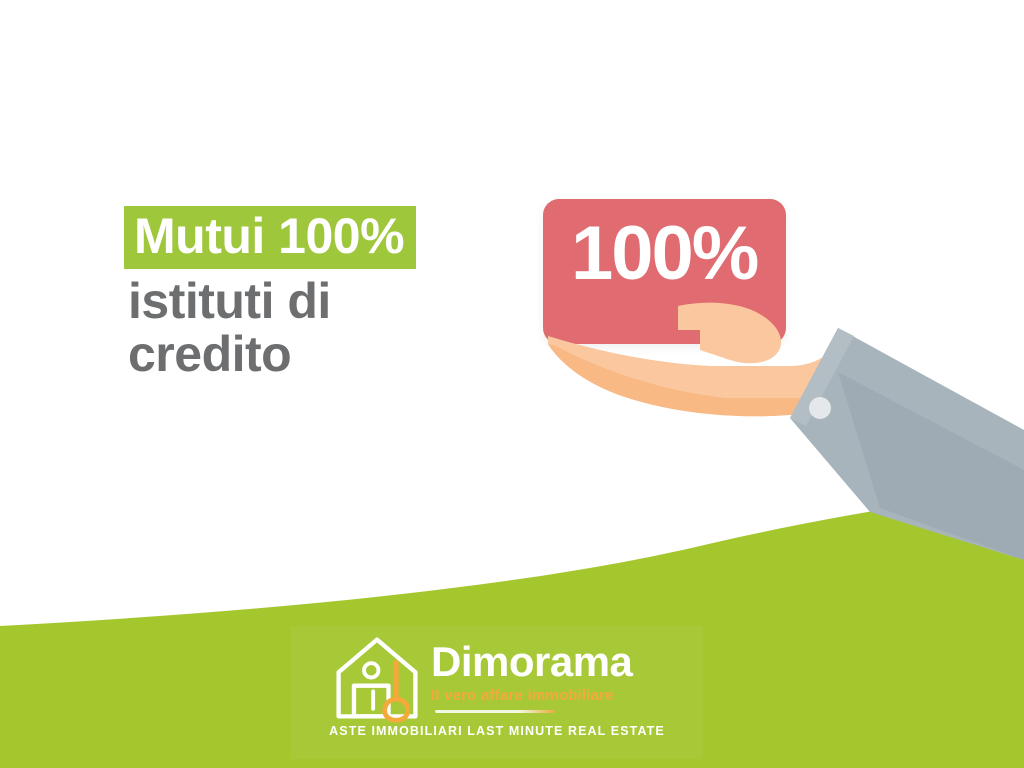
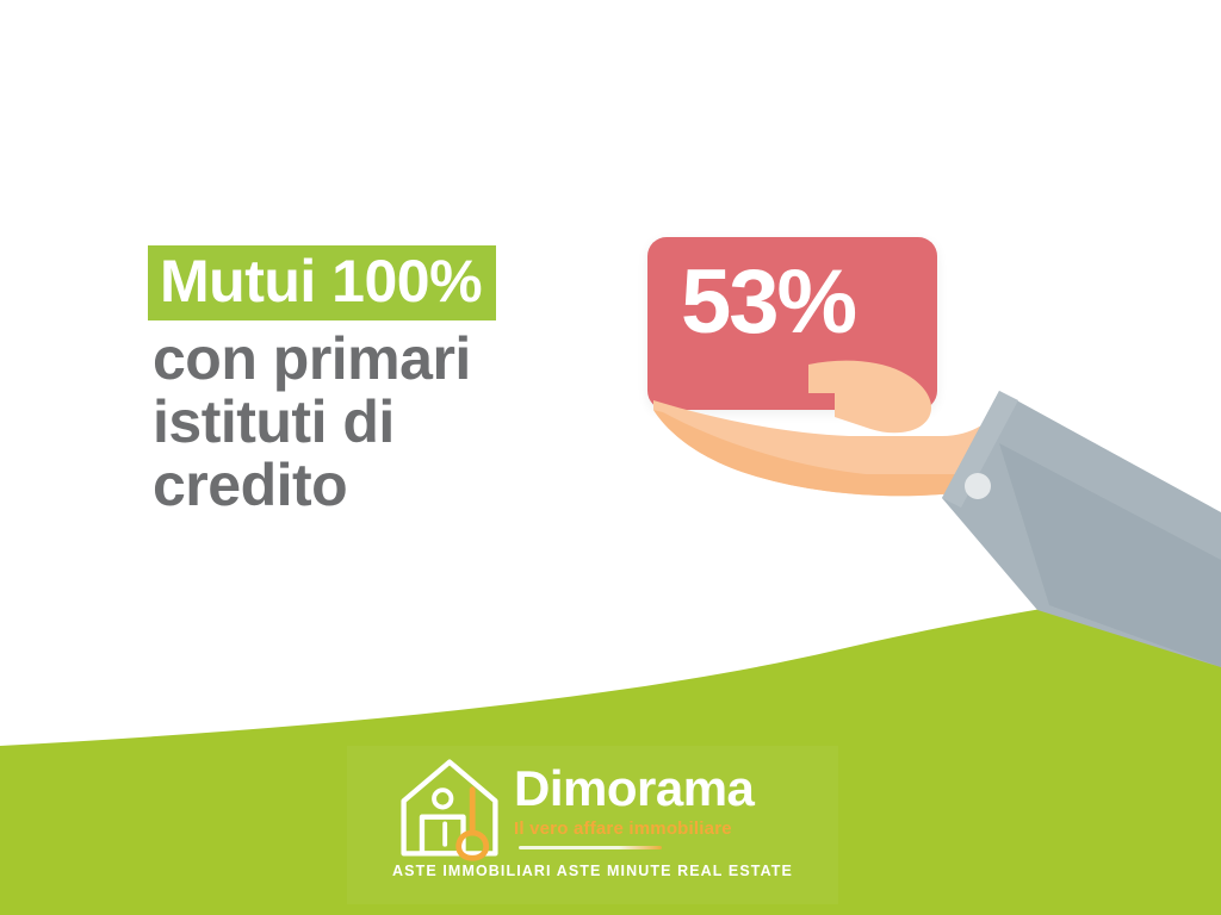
  Mutui 100%
+ con primari
  istituti di
  credito
- 100%
+ 53%
  Dimorama
  Il vero affare immobiliare
- ASTE IMMOBILIARI LAST MINUTE REAL ESTATE
+ ASTE IMMOBILIARI ASTE MINUTE REAL ESTATE
